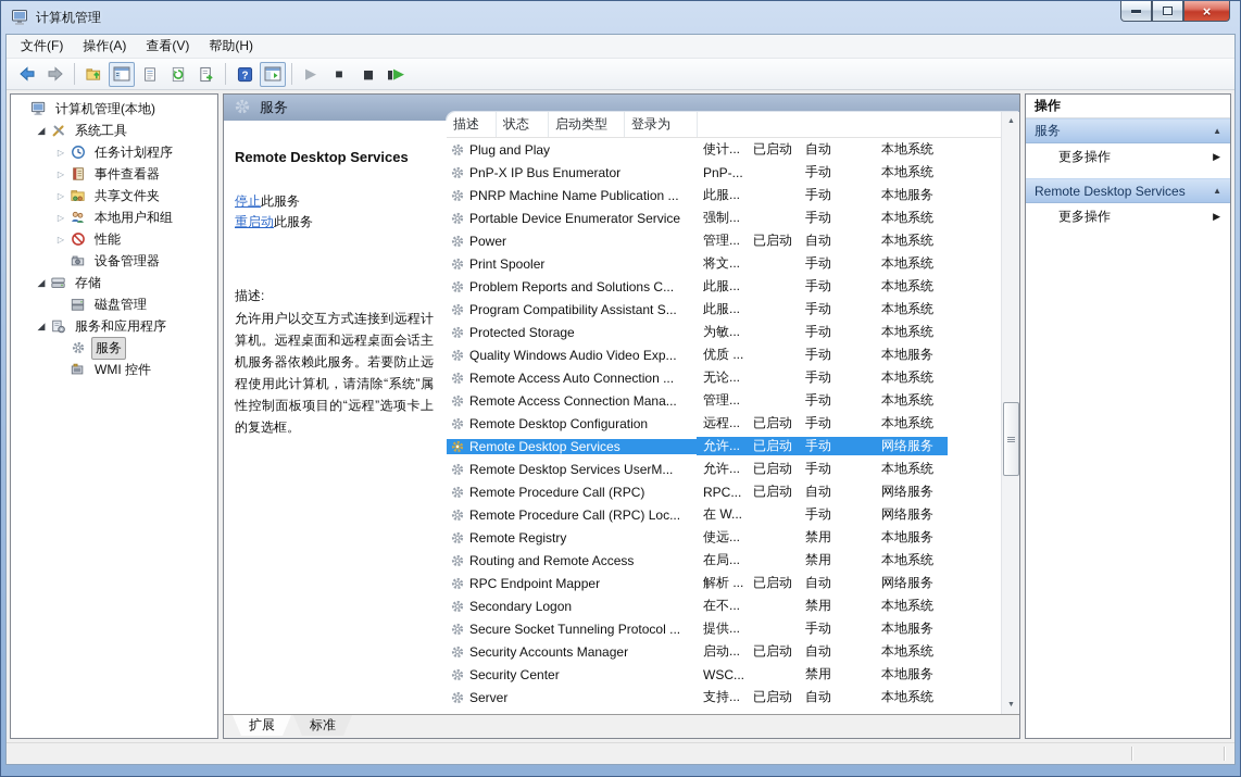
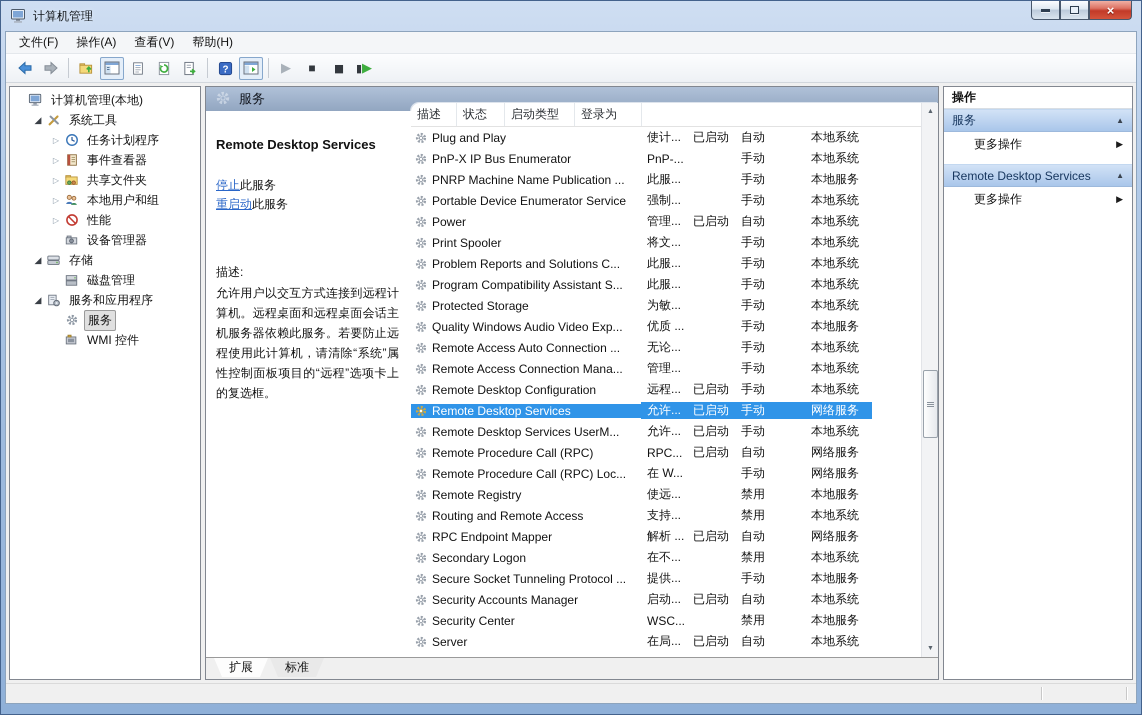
  计算机管理
  ×
  文件(F)
  操作(A)
  查看(V)
  帮助(H)
  ?
  ▶
  ■
  ▮▮
  ▮▶
  计算机管理(本地)
  ◢
  系统工具
  ▷
  任务计划程序
  ▷
  事件查看器
  ▷
  共享文件夹
  ▷
  本地用户和组
  ▷
  性能
  设备管理器
  ◢
  存储
  磁盘管理
  ◢
  服务和应用程序
  服务
  WMI 控件
  服务
  Remote Desktop Services
  停止此服务
  重启动此服务
  描述:
  允许用户以交互方式连接到远程计算机。远程桌面和远程桌面会话主机服务器依赖此服务。若要防止远程使用此计算机，请清除“系统”属性控制面板项目的“远程”选项卡上的复选框。
  描述
  状态
  启动类型
  登录为
  Plug and Play
  使计...
  已启动
  自动
  本地系统
  PnP-X IP Bus Enumerator
  PnP-...
  手动
  本地系统
  PNRP Machine Name Publication ...
  此服...
  手动
  本地服务
  Portable Device Enumerator Service
  强制...
  手动
  本地系统
  Power
  管理...
  已启动
  自动
  本地系统
  Print Spooler
  将文...
  手动
  本地系统
  Problem Reports and Solutions C...
  此服...
  手动
  本地系统
  Program Compatibility Assistant S...
  此服...
  手动
  本地系统
  Protected Storage
  为敏...
  手动
  本地系统
  Quality Windows Audio Video Exp...
  优质 ...
  手动
  本地服务
  Remote Access Auto Connection ...
  无论...
  手动
  本地系统
  Remote Access Connection Mana...
  管理...
  手动
  本地系统
  Remote Desktop Configuration
  远程...
  已启动
  手动
  本地系统
  Remote Desktop Services
  允许...
  已启动
  手动
  网络服务
  Remote Desktop Services UserM...
  允许...
  已启动
  手动
  本地系统
  Remote Procedure Call (RPC)
  RPC...
  已启动
  自动
  网络服务
  Remote Procedure Call (RPC) Loc...
  在 W...
  手动
  网络服务
  Remote Registry
  使远...
  禁用
  本地服务
  Routing and Remote Access
- 在局...
+ 支持...
  禁用
  本地系统
  RPC Endpoint Mapper
  解析 ...
  已启动
  自动
  网络服务
  Secondary Logon
  在不...
  禁用
  本地系统
  Secure Socket Tunneling Protocol ...
  提供...
  手动
  本地服务
  Security Accounts Manager
  启动...
  已启动
  自动
  本地系统
  Security Center
  WSC...
  禁用
  本地服务
  Server
- 支持...
+ 在局...
  已启动
  自动
  本地系统
  扩展
  标准
  操作
  服务
  ▲
  更多操作
  ▶
  Remote Desktop Services
  ▲
  更多操作
  ▶
